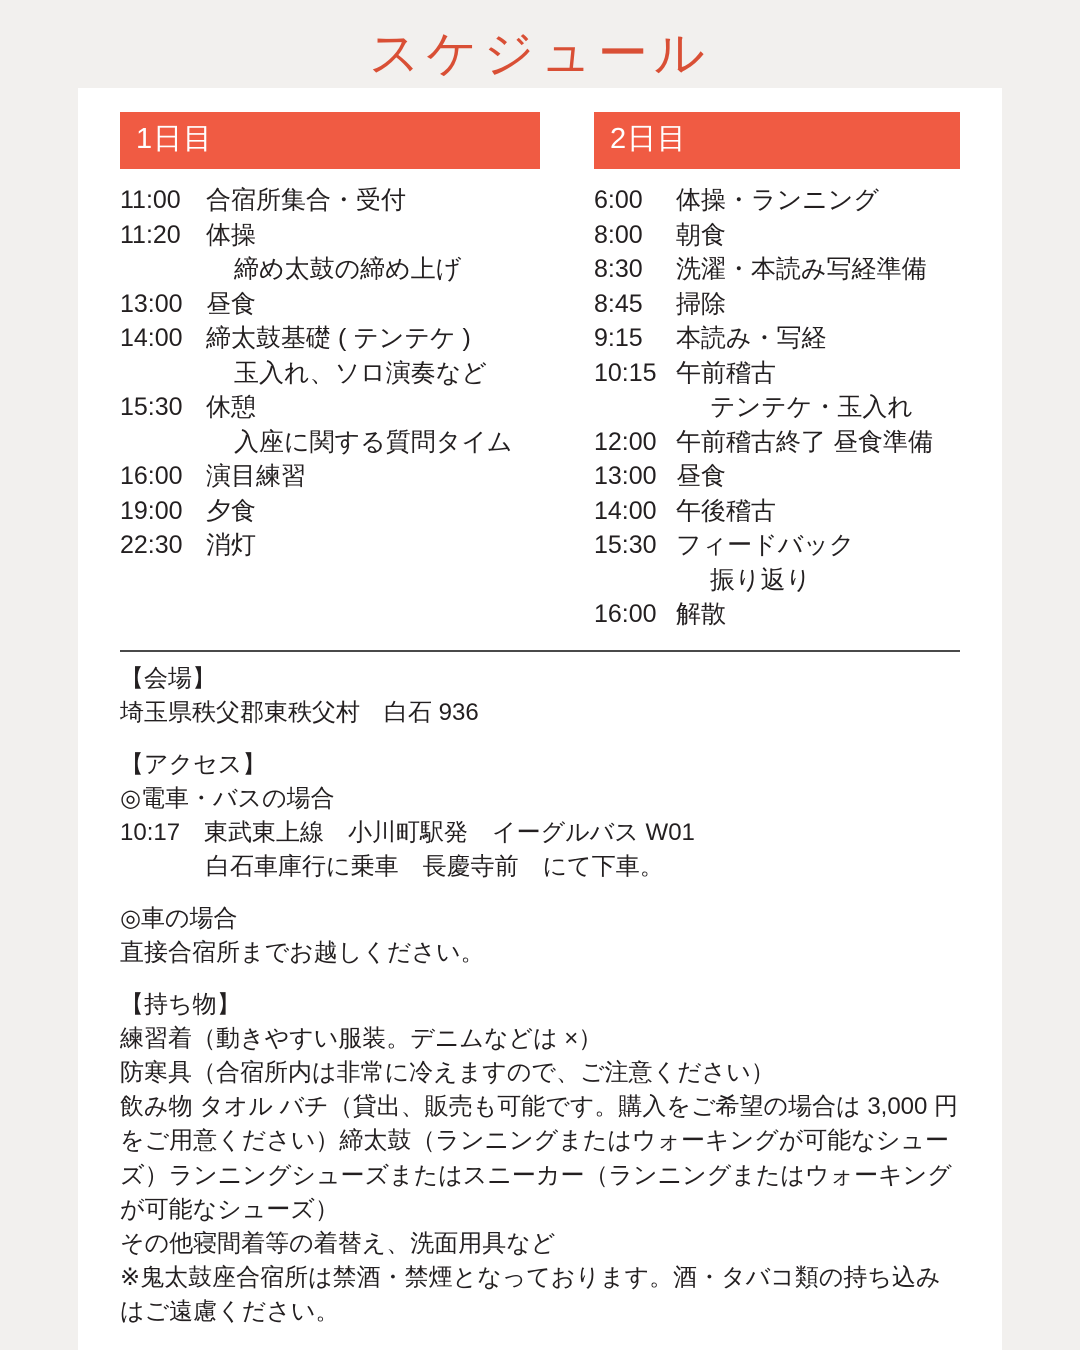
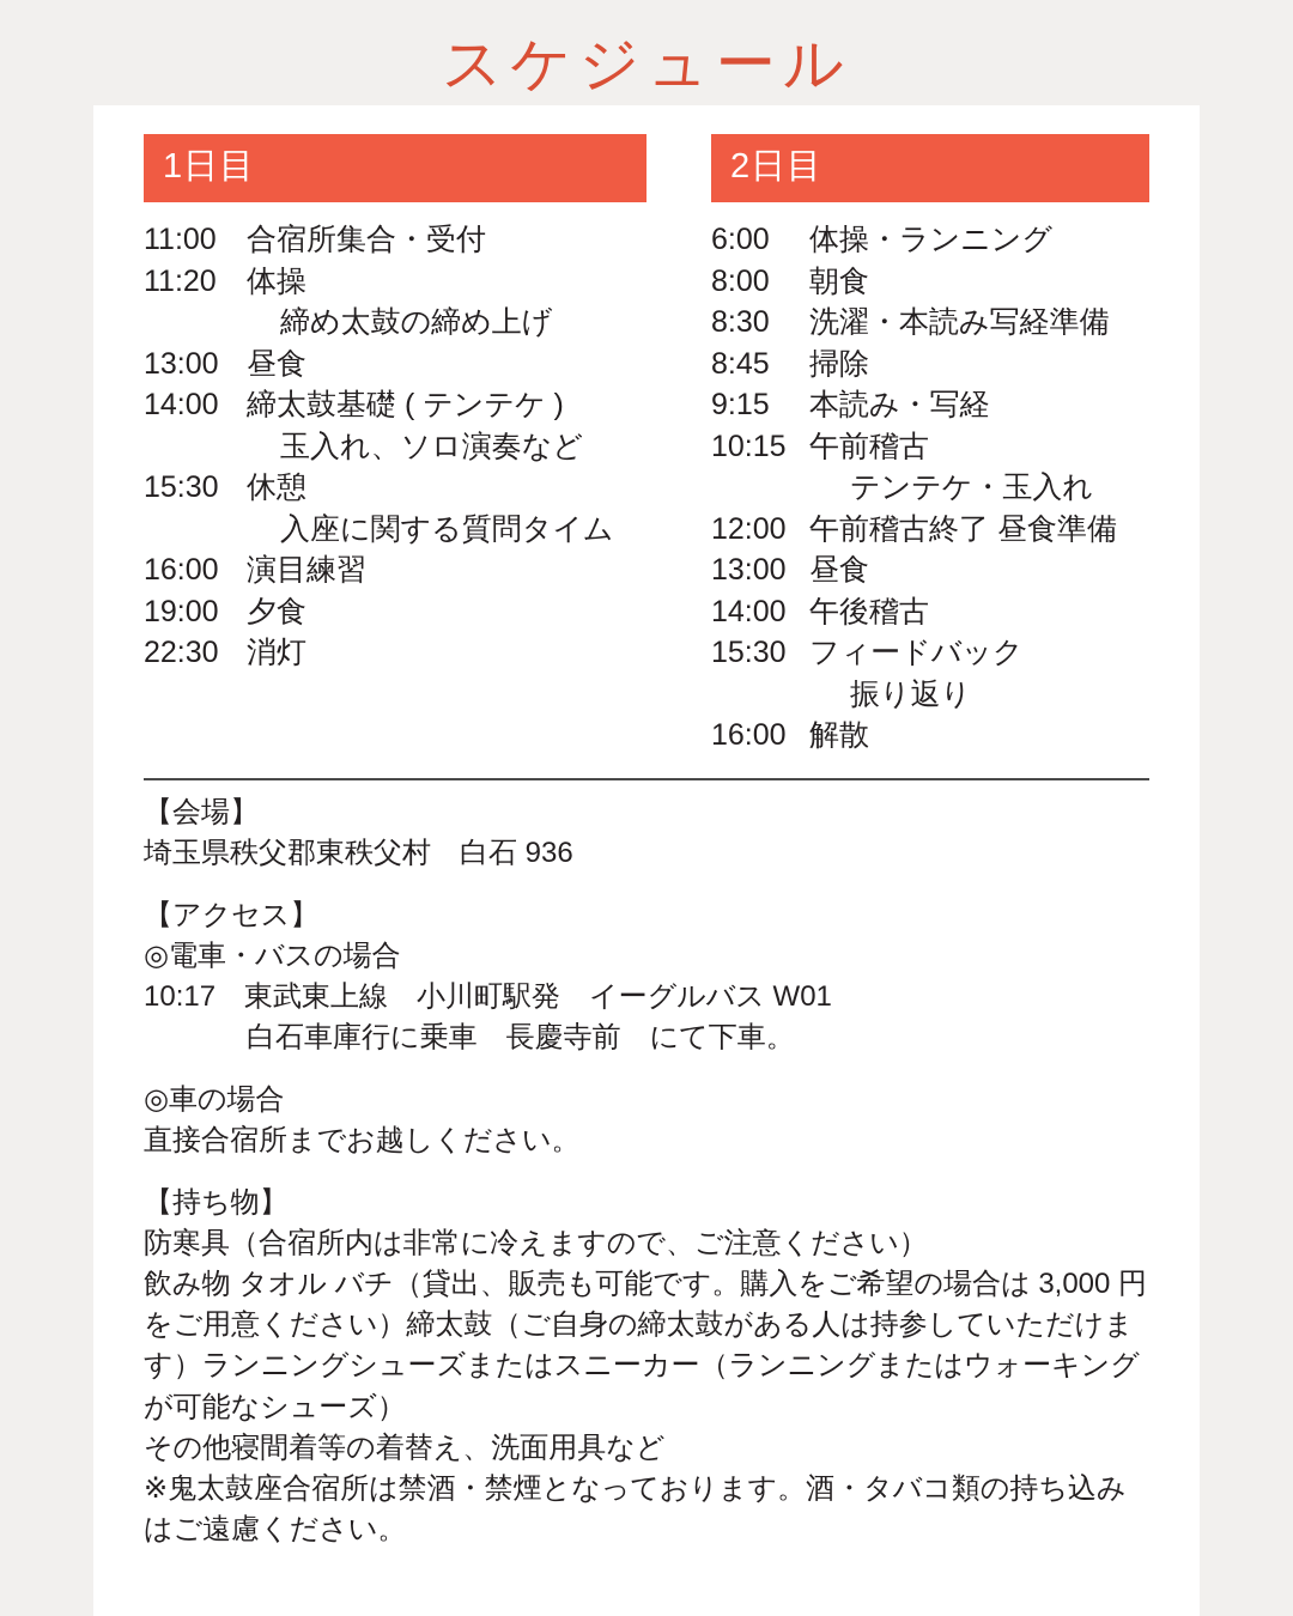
  スケジュール
  1日目
  11:00
  合宿所集合・受付
  11:20
  体操
  締め太鼓の締め上げ
  13:00
  昼食
  14:00
  締太鼓基礎 ( テンテケ )
  玉入れ、ソロ演奏など
  15:30
  休憩
  入座に関する質問タイム
  16:00
  演目練習
  19:00
  夕食
  22:30
  消灯
  2日目
  6:00
  体操・ランニング
  8:00
  朝食
  8:30
  洗濯・本読み写経準備
  8:45
  掃除
  9:15
  本読み・写経
  10:15
  午前稽古
  テンテケ・玉入れ
  12:00
  午前稽古終了 昼食準備
  13:00
  昼食
  14:00
  午後稽古
  15:30
  フィードバック
  振り返り
  16:00
  解散
  【会場】
  埼玉県秩父郡東秩父村 白石 936
  【アクセス】
  ◎電車・バスの場合
  10:17 東武東上線 小川町駅発 イーグルバス W01
  白石車庫行に乗車 長慶寺前 にて下車。
  ◎車の場合
  直接合宿所までお越しください。
  【持ち物】
- 練習着（動きやすい服装。デニムなどは ×）
  防寒具（合宿所内は非常に冷えますので、ご注意ください）
- 飲み物 タオル バチ（貸出、販売も可能です。購入をご希望の場合は 3,000 円をご用意ください）締太鼓（ランニングまたはウォーキングが可能なシューズ）ランニングシューズまたはスニーカー（ランニングまたはウォーキングが可能なシューズ）
+ 飲み物 タオル バチ（貸出、販売も可能です。購入をご希望の場合は 3,000 円をご用意ください）締太鼓（ご自身の締太鼓がある人は持参していただけます）ランニングシューズまたはスニーカー（ランニングまたはウォーキングが可能なシューズ）
  その他寝間着等の着替え、洗面用具など
  ※鬼太鼓座合宿所は禁酒・禁煙となっております。酒・タバコ類の持ち込みはご遠慮ください。
